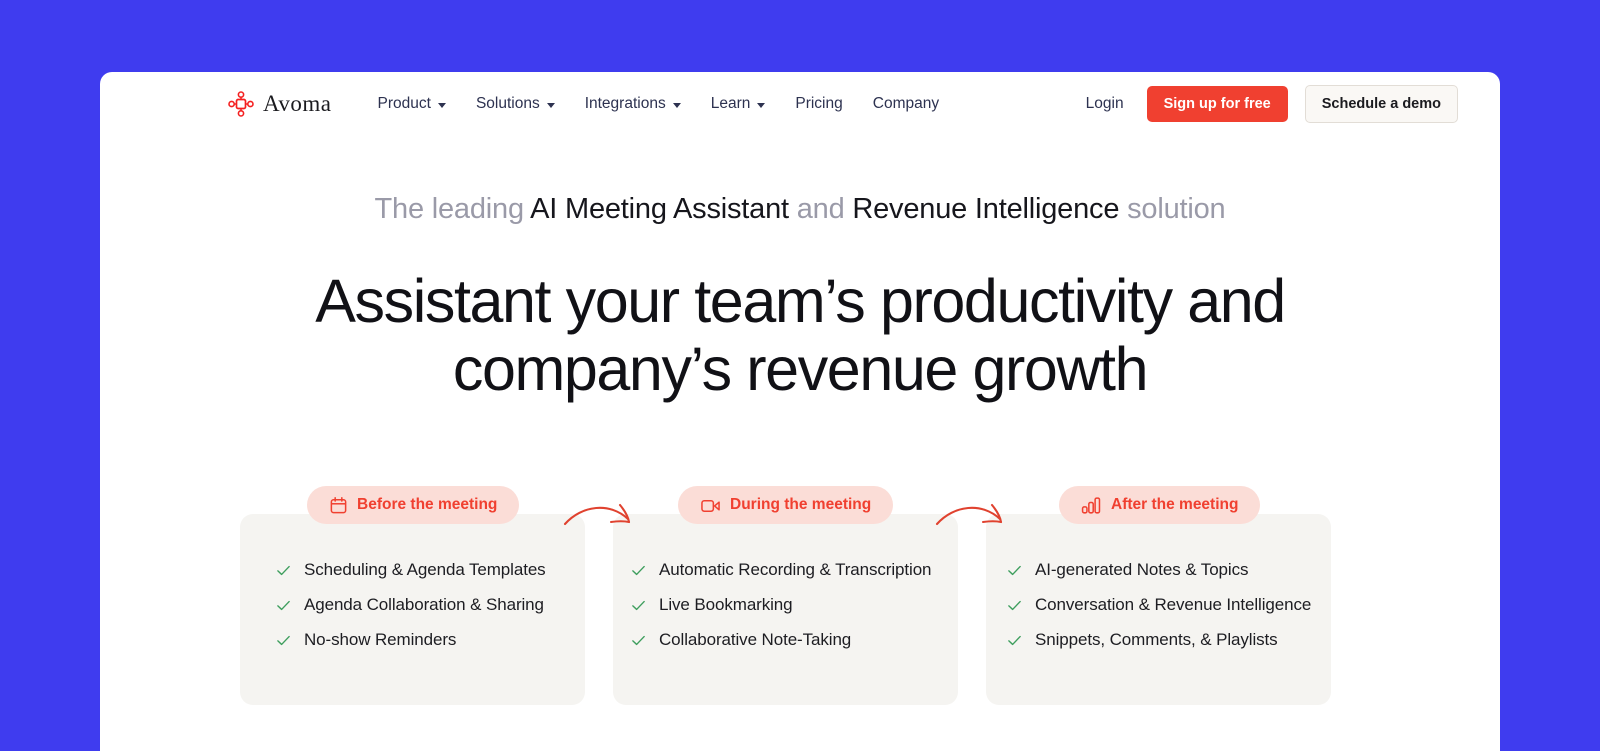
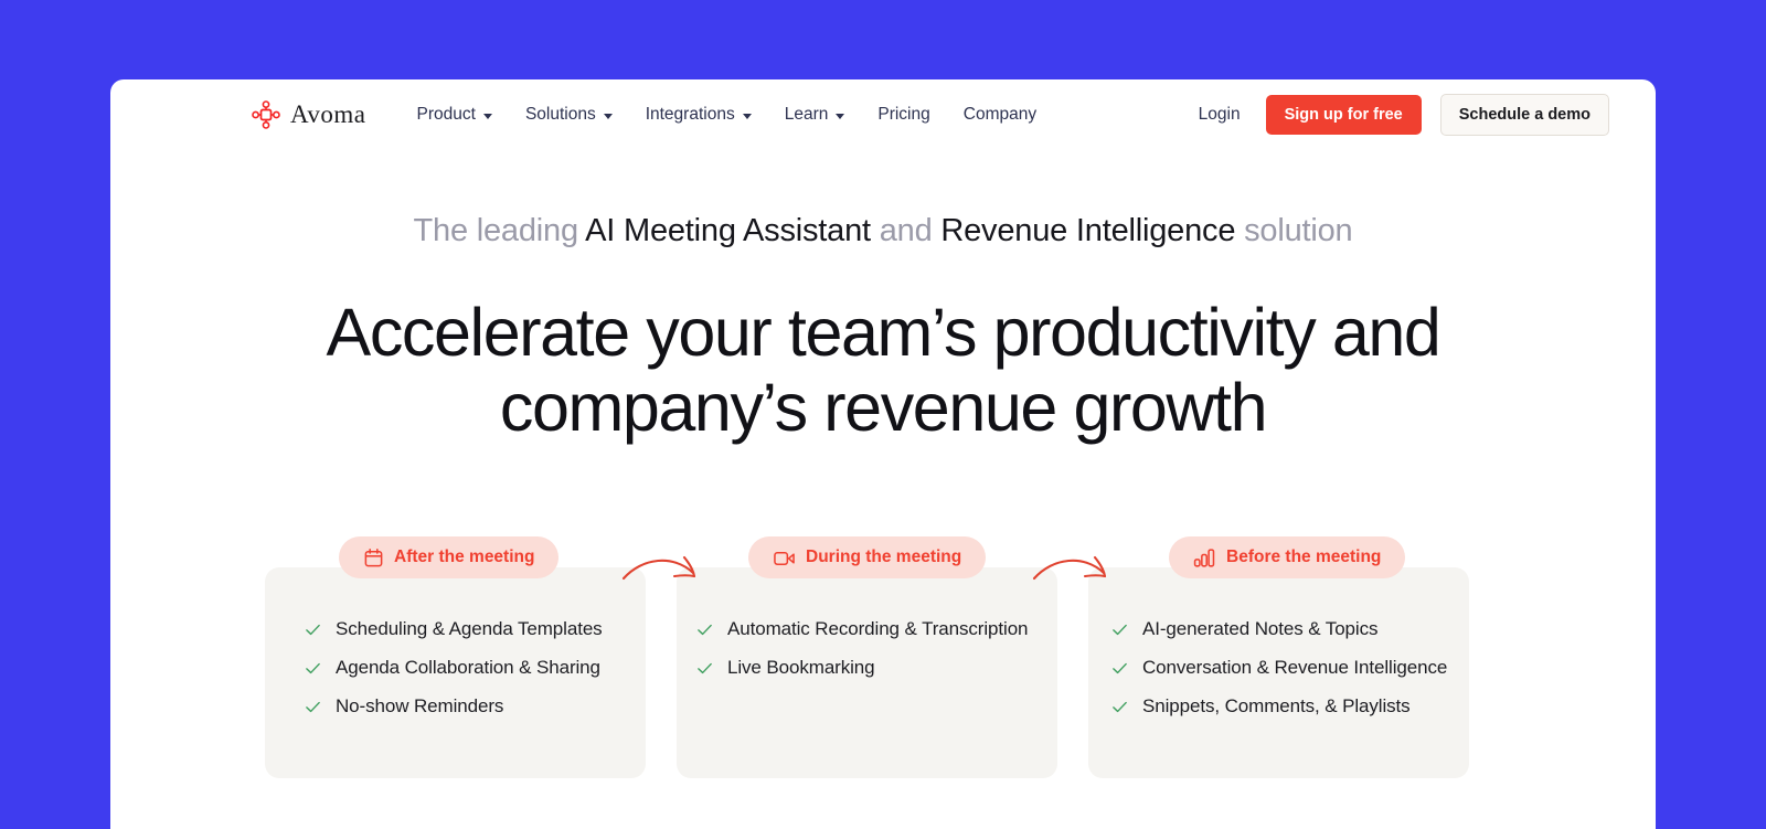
  Avoma
  Product
  Solutions
  Integrations
  Learn
  Pricing
  Company
  Login
  Sign up for free
  Schedule a demo
  The leading AI Meeting Assistant and Revenue Intelligence solution
- Assistant your team’s productivity and company’s revenue growth
+ Accelerate your team’s productivity and company’s revenue growth
- Before the meeting
+ After the meeting
  During the meeting
- After the meeting
+ Before the meeting
  Scheduling & Agenda Templates
  Agenda Collaboration & Sharing
  No-show Reminders
  Automatic Recording & Transcription
  Live Bookmarking
- Collaborative Note-Taking
  AI-generated Notes & Topics
  Conversation & Revenue Intelligence
  Snippets, Comments, & Playlists
